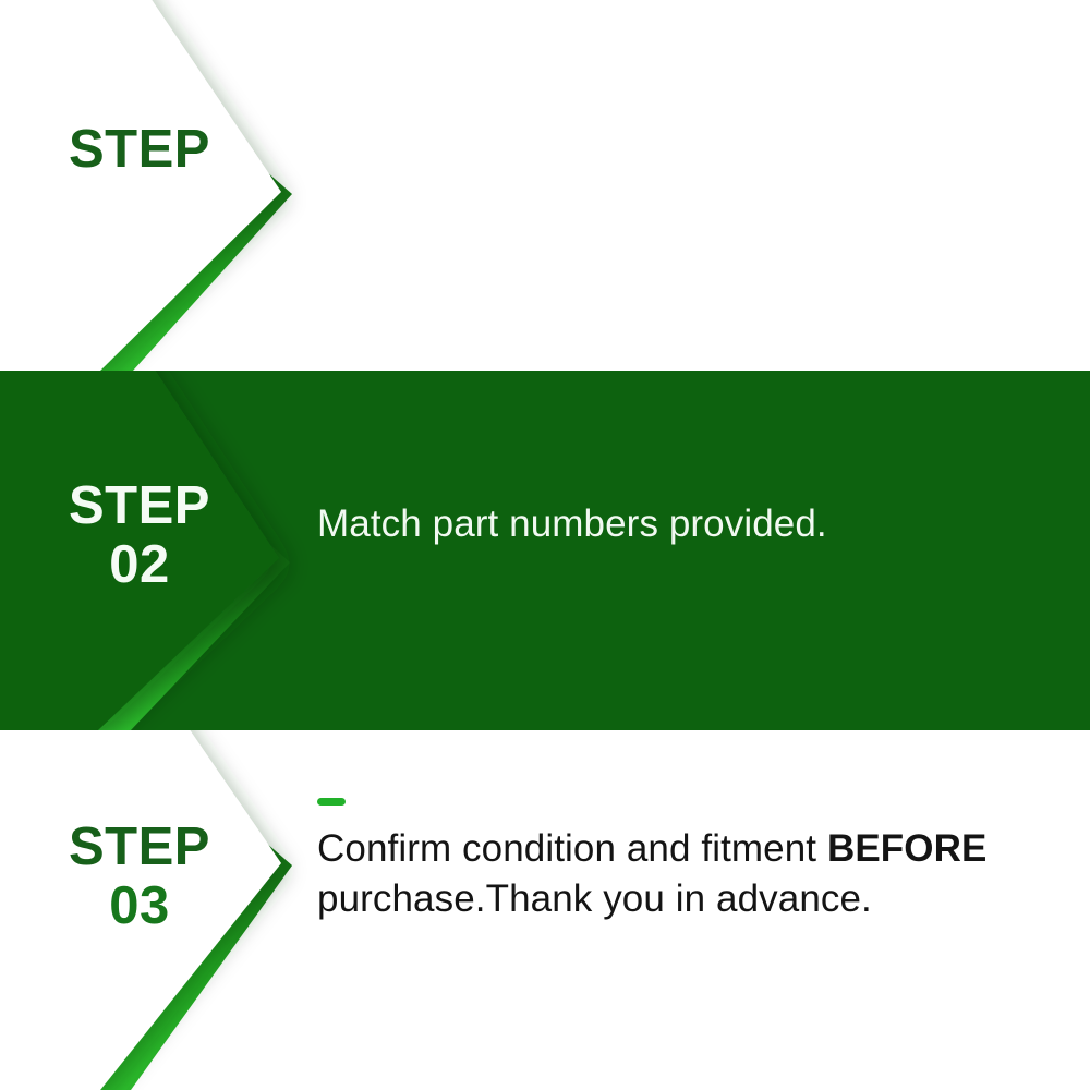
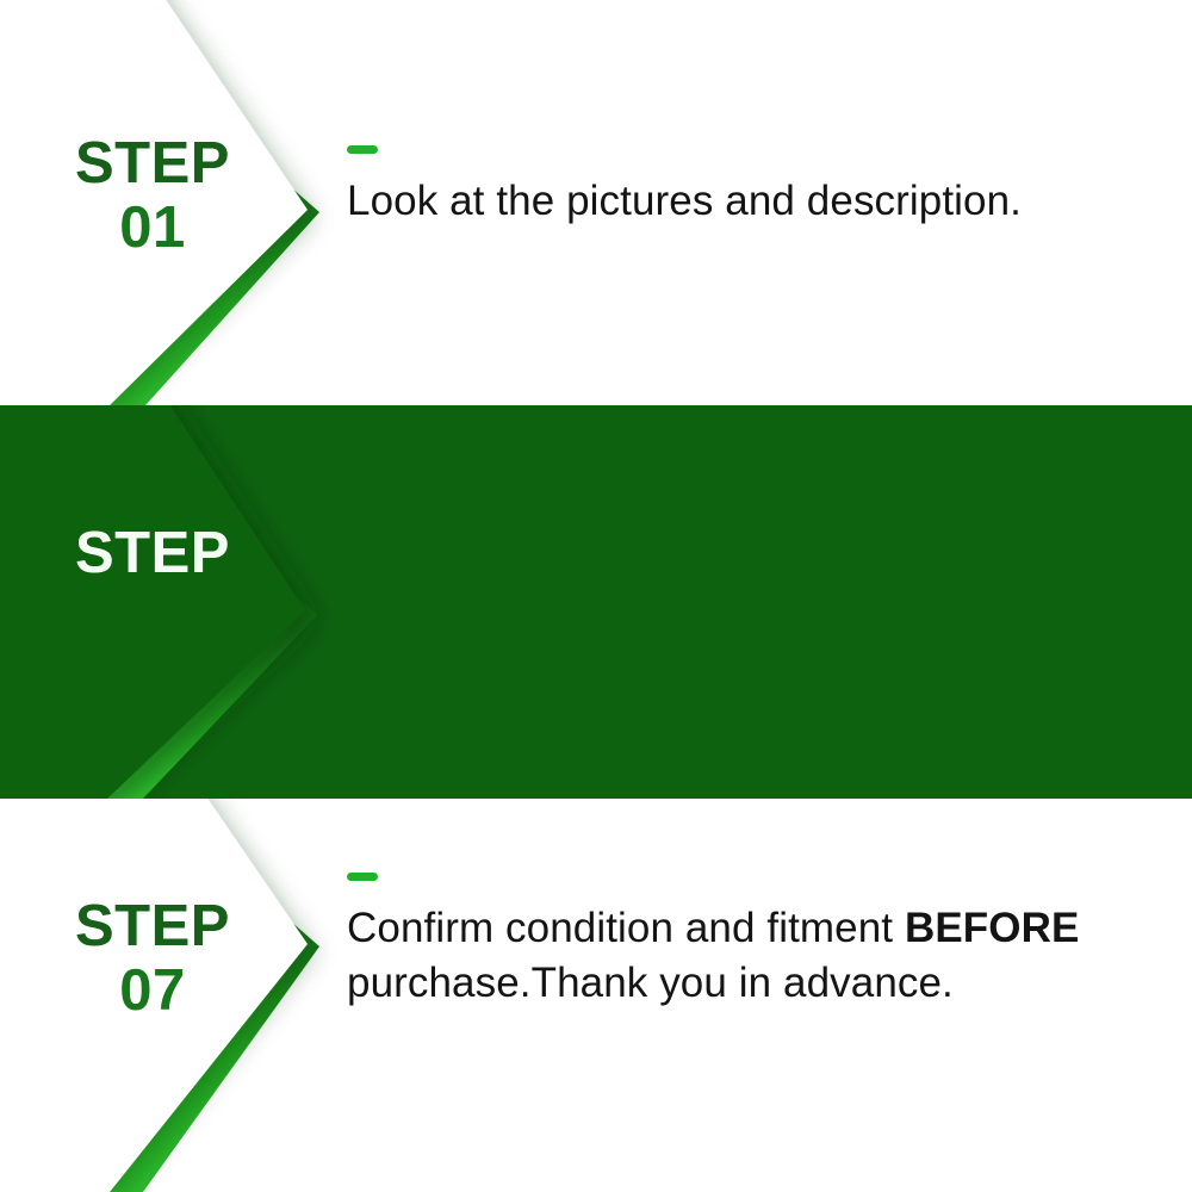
  STEP
+ 01
+ Look at the pictures and description.
  STEP
- 02
- Match part numbers provided.
  STEP
- 03
+ 07
  Confirm condition and fitment BEFORE purchase.Thank you in advance.
